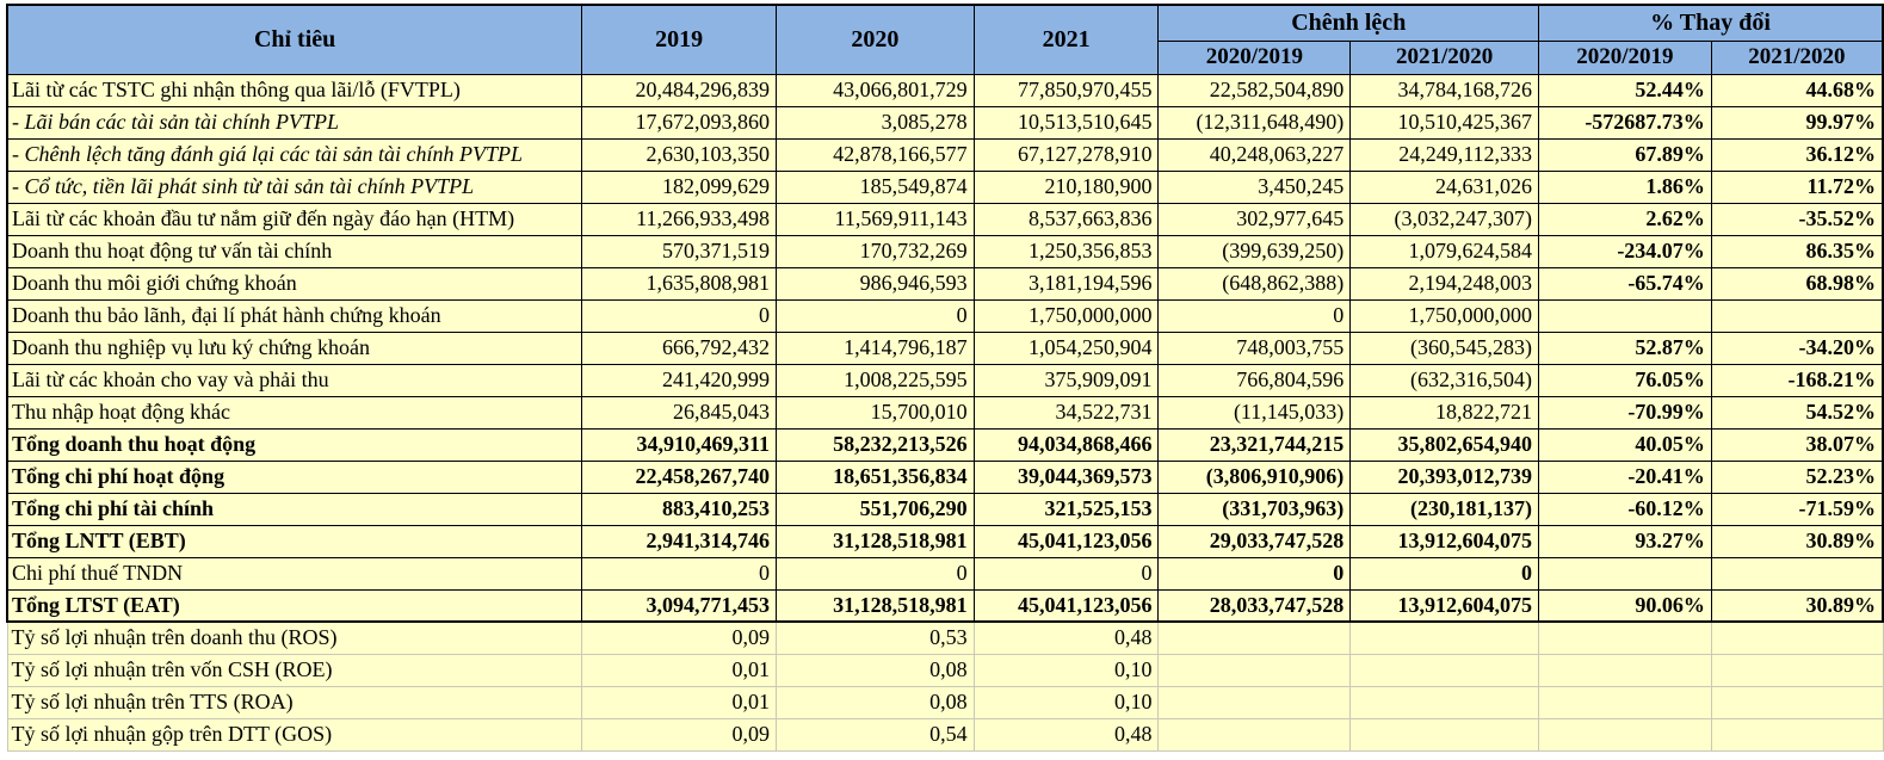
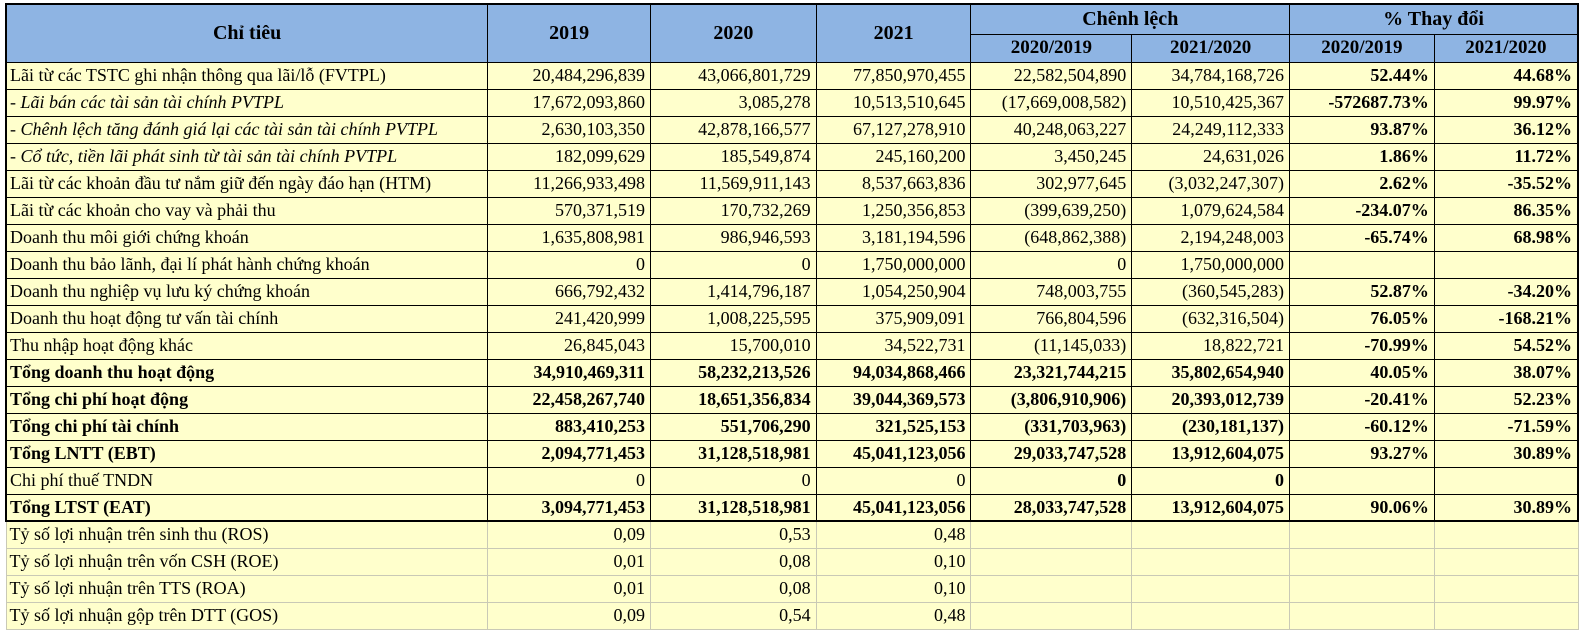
  Chỉ tiêu	2019	2020	2021	Chênh lệch	% Thay đổi
  2020/2019	2021/2020	2020/2019	2021/2020
  Lãi từ các TSTC ghi nhận thông qua lãi/lỗ (FVTPL)	20,484,296,839	43,066,801,729	77,850,970,455	22,582,504,890	34,784,168,726	52.44%	44.68%
- - Lãi bán các tài sản tài chính PVTPL	17,672,093,860	3,085,278	10,513,510,645	(12,311,648,490)	10,510,425,367	-572687.73%	99.97%
+ - Lãi bán các tài sản tài chính PVTPL	17,672,093,860	3,085,278	10,513,510,645	(17,669,008,582)	10,510,425,367	-572687.73%	99.97%
- - Chênh lệch tăng đánh giá lại các tài sản tài chính PVTPL	2,630,103,350	42,878,166,577	67,127,278,910	40,248,063,227	24,249,112,333	67.89%	36.12%
+ - Chênh lệch tăng đánh giá lại các tài sản tài chính PVTPL	2,630,103,350	42,878,166,577	67,127,278,910	40,248,063,227	24,249,112,333	93.87%	36.12%
- - Cổ tức, tiền lãi phát sinh từ tài sản tài chính PVTPL	182,099,629	185,549,874	210,180,900	3,450,245	24,631,026	1.86%	11.72%
+ - Cổ tức, tiền lãi phát sinh từ tài sản tài chính PVTPL	182,099,629	185,549,874	245,160,200	3,450,245	24,631,026	1.86%	11.72%
  Lãi từ các khoản đầu tư nắm giữ đến ngày đáo hạn (HTM)	11,266,933,498	11,569,911,143	8,537,663,836	302,977,645	(3,032,247,307)	2.62%	-35.52%
- Doanh thu hoạt động tư vấn tài chính	570,371,519	170,732,269	1,250,356,853	(399,639,250)	1,079,624,584	-234.07%	86.35%
+ Lãi từ các khoản cho vay và phải thu	570,371,519	170,732,269	1,250,356,853	(399,639,250)	1,079,624,584	-234.07%	86.35%
  Doanh thu môi giới chứng khoán	1,635,808,981	986,946,593	3,181,194,596	(648,862,388)	2,194,248,003	-65.74%	68.98%
  Doanh thu bảo lãnh, đại lí phát hành chứng khoán	0	0	1,750,000,000	0	1,750,000,000
  Doanh thu nghiệp vụ lưu ký chứng khoán	666,792,432	1,414,796,187	1,054,250,904	748,003,755	(360,545,283)	52.87%	-34.20%
- Lãi từ các khoản cho vay và phải thu	241,420,999	1,008,225,595	375,909,091	766,804,596	(632,316,504)	76.05%	-168.21%
+ Doanh thu hoạt động tư vấn tài chính	241,420,999	1,008,225,595	375,909,091	766,804,596	(632,316,504)	76.05%	-168.21%
  Thu nhập hoạt động khác	26,845,043	15,700,010	34,522,731	(11,145,033)	18,822,721	-70.99%	54.52%
  Tổng doanh thu hoạt động	34,910,469,311	58,232,213,526	94,034,868,466	23,321,744,215	35,802,654,940	40.05%	38.07%
  Tổng chi phí hoạt động	22,458,267,740	18,651,356,834	39,044,369,573	(3,806,910,906)	20,393,012,739	-20.41%	52.23%
  Tổng chi phí tài chính	883,410,253	551,706,290	321,525,153	(331,703,963)	(230,181,137)	-60.12%	-71.59%
- Tổng LNTT (EBT)	2,941,314,746	31,128,518,981	45,041,123,056	29,033,747,528	13,912,604,075	93.27%	30.89%
+ Tổng LNTT (EBT)	2,094,771,453	31,128,518,981	45,041,123,056	29,033,747,528	13,912,604,075	93.27%	30.89%
  Chi phí thuế TNDN	0	0	0	0	0
  Tổng LTST (EAT)	3,094,771,453	31,128,518,981	45,041,123,056	28,033,747,528	13,912,604,075	90.06%	30.89%
- Tỷ số lợi nhuận trên doanh thu (ROS)	0,09	0,53	0,48
+ Tỷ số lợi nhuận trên sinh thu (ROS)	0,09	0,53	0,48
  Tỷ số lợi nhuận trên vốn CSH (ROE)	0,01	0,08	0,10
  Tỷ số lợi nhuận trên TTS (ROA)	0,01	0,08	0,10
  Tỷ số lợi nhuận gộp trên DTT (GOS)	0,09	0,54	0,48
